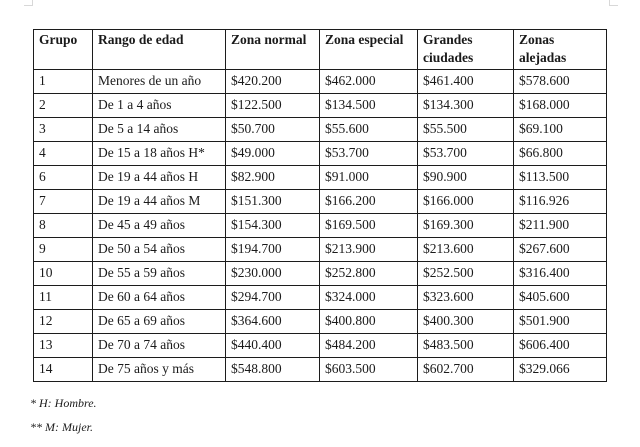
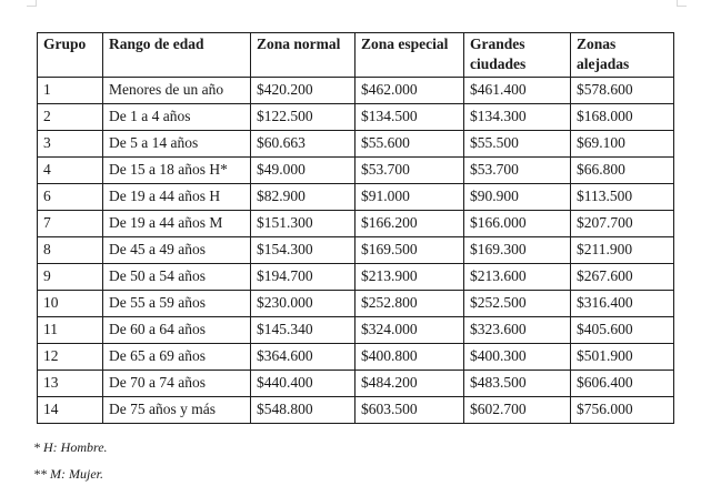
  Grupo	Rango de edad	Zona normal	Zona especial	Grandes ciudades	Zonas alejadas
  1	Menores de un año	$420.200	$462.000	$461.400	$578.600
  2	De 1 a 4 años	$122.500	$134.500	$134.300	$168.000
- 3	De 5 a 14 años	$50.700	$55.600	$55.500	$69.100
+ 3	De 5 a 14 años	$60.663	$55.600	$55.500	$69.100
  4	De 15 a 18 años H*	$49.000	$53.700	$53.700	$66.800
  6	De 19 a 44 años H	$82.900	$91.000	$90.900	$113.500
- 7	De 19 a 44 años M	$151.300	$166.200	$166.000	$116.926
+ 7	De 19 a 44 años M	$151.300	$166.200	$166.000	$207.700
  8	De 45 a 49 años	$154.300	$169.500	$169.300	$211.900
  9	De 50 a 54 años	$194.700	$213.900	$213.600	$267.600
  10	De 55 a 59 años	$230.000	$252.800	$252.500	$316.400
- 11	De 60 a 64 años	$294.700	$324.000	$323.600	$405.600
+ 11	De 60 a 64 años	$145.340	$324.000	$323.600	$405.600
  12	De 65 a 69 años	$364.600	$400.800	$400.300	$501.900
  13	De 70 a 74 años	$440.400	$484.200	$483.500	$606.400
- 14	De 75 años y más	$548.800	$603.500	$602.700	$329.066
+ 14	De 75 años y más	$548.800	$603.500	$602.700	$756.000
  * H: Hombre.
  ** M: Mujer.
